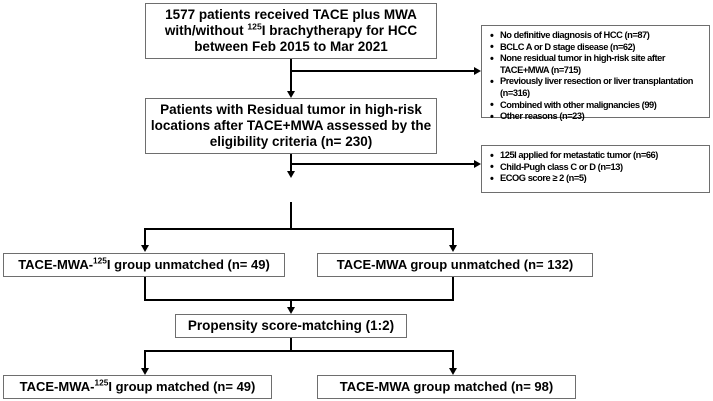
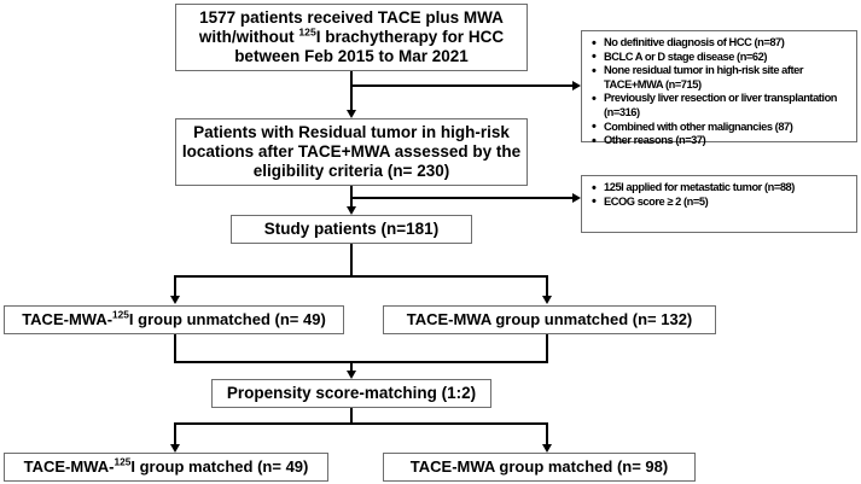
  1577 patients received TACE plus MWA
  with/without 125I brachytherapy for HCC
  between Feb 2015 to Mar 2021
  No definitive diagnosis of HCC (n=87)
  BCLC A or D stage disease (n=62)
  None residual tumor in high-risk site after TACE+MWA (n=715)
  Previously liver resection or liver transplantation (n=316)
- Combined with other malignancies (99)
+ Combined with other malignancies (87)
- Other reasons (n=23)
+ Other reasons (n=37)
- 125I applied for metastatic tumor (n=66)
+ 125I applied for metastatic tumor (n=88)
- Child-Pugh class C or D (n=13)
  ECOG score ≥ 2 (n=5)
  Patients with Residual tumor in high-risk
  locations after TACE+MWA assessed by the
  eligibility criteria (n= 230)
+ Study patients (n=181)
  TACE-MWA-125I group unmatched (n= 49)
  TACE-MWA group unmatched (n= 132)
  Propensity score-matching (1:2)
  TACE-MWA-125I group matched (n= 49)
  TACE-MWA group matched (n= 98)
